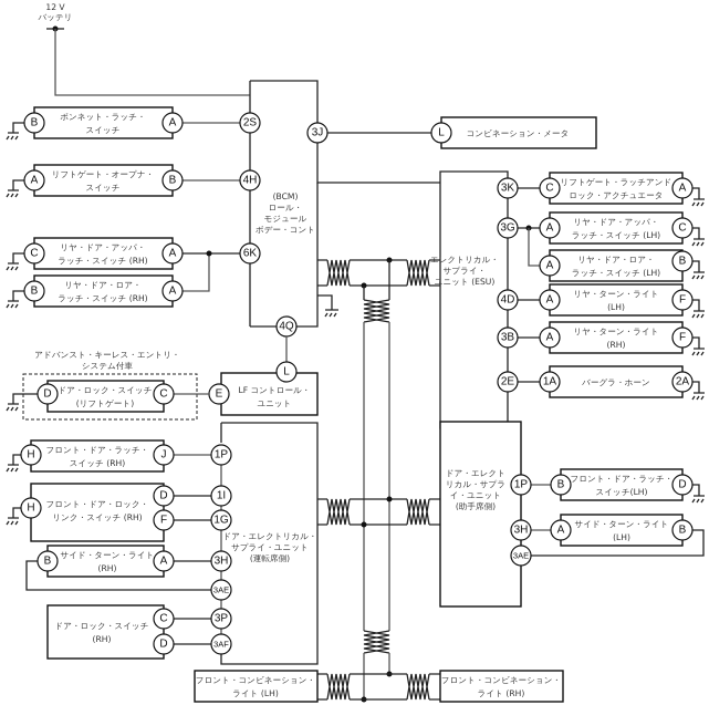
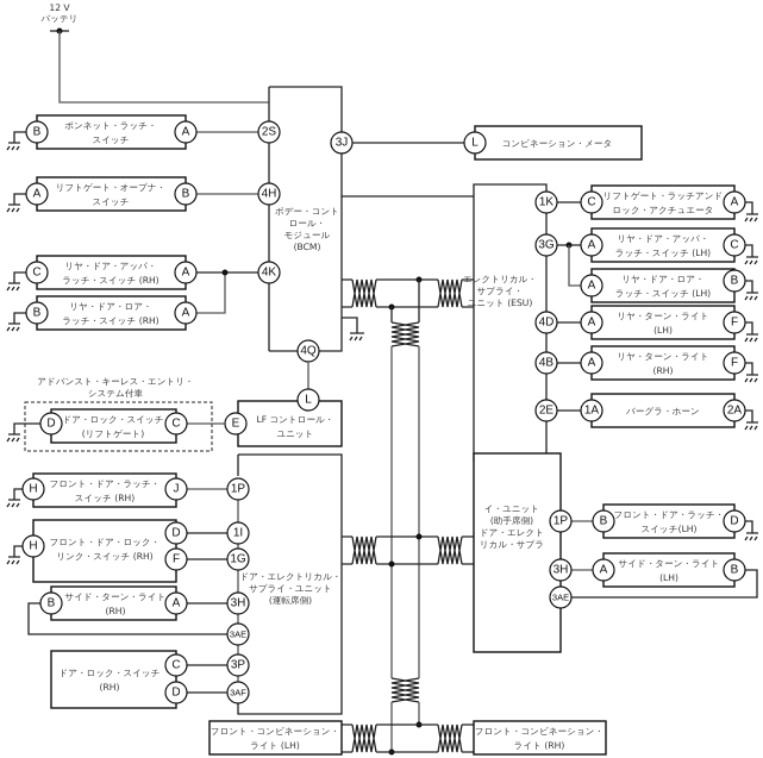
  12 V
  バッテリ
- (BCM)
+ ボデー・コント
  ロール・
  モジュール
- ボデー・コント
+ (BCM)
  ボンネット・ラッチ・
  スイッチ
  B
  A
  リフトゲート・オープナ・
  スイッチ
  A
  B
  リヤ・ドア・アッパ・
  ラッチ・スイッチ (RH)
  C
  A
  リヤ・ドア・ロア・
  ラッチ・スイッチ (RH)
  B
  A
  2S
  4H
- 6K
+ 4K
  4Q
  3J
  コンビネーション・メータ
  L
  LF コントロール・
  ユニット
  L
  E
  アドバンスト・キーレス・エントリ・
  システム付車
  ドア・ロック・スイッチ
  (リフトゲート)
  D
  C
  レクトリカル・
  サプライ・
  ユニット (ESU)
  リフトゲート・ラッチアンド
  ロック・アクチュエータ
  リヤ・ドア・アッパ・
  ラッチ・スイッチ (LH)
  リヤ・ドア・ロア・
  ラッチ・スイッチ (LH)
  リヤ・ターン・ライト
  (LH)
  リヤ・ターン・ライト
  (RH)
  バーグラ・ホーン
- 3K
+ 1K
  3G
  4D
- 3B
+ 4B
  2E
  C
  A
  A
  C
  A
  B
  A
  F
  A
  F
  1A
  2A
  ドア・エレクトリカル・
  サプライ・ユニット
  (運転席側)
  フロント・ドア・ラッチ・
  スイッチ (RH)
  H
  J
  フロント・ドア・ロック・
  リンク・スイッチ (RH)
  H
  D
  F
  サイド・ターン・ライト
  (RH)
  B
  A
  ドア・ロック・スイッチ
  (RH)
  C
  D
  1P
  1I
  1G
  3H
  3AE
  3P
  3AF
- ドア・エレクト
+ イ・ユニット
- リカル・サプラ
+ (助手席側)
- イ・ユニット
+ ドア・エレクト
- (助手席側)
+ リカル・サプラ
  フロント・ドア・ラッチ・
  スイッチ(LH)
  サイド・ターン・ライト
  (LH)
  1P
  3H
  3AE
  B
  D
  A
  B
  フロント・コンビネーション・
  ライト (LH)
  フロント・コンビネーション・
  ライト (RH)
